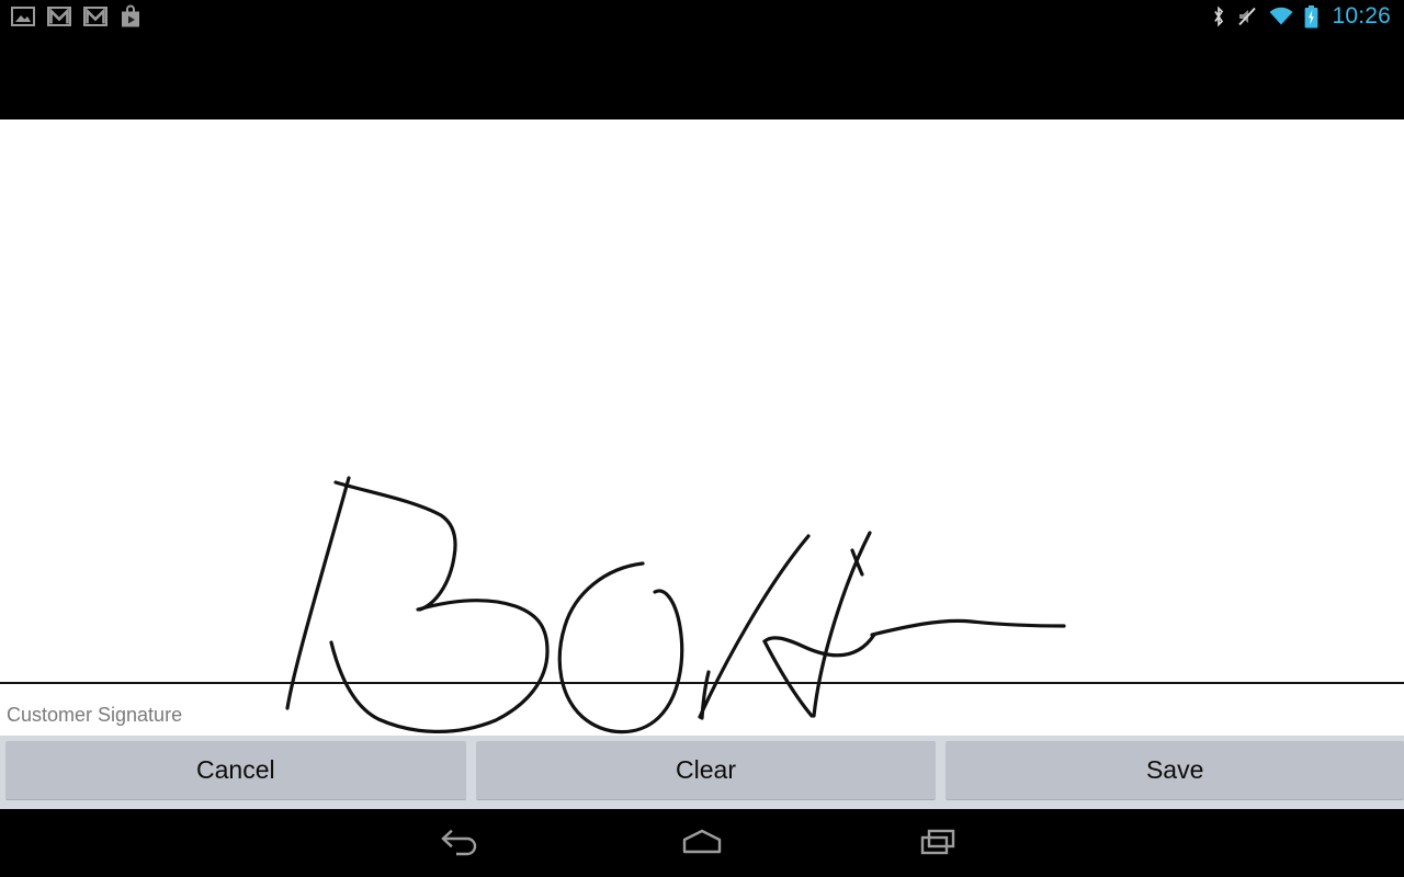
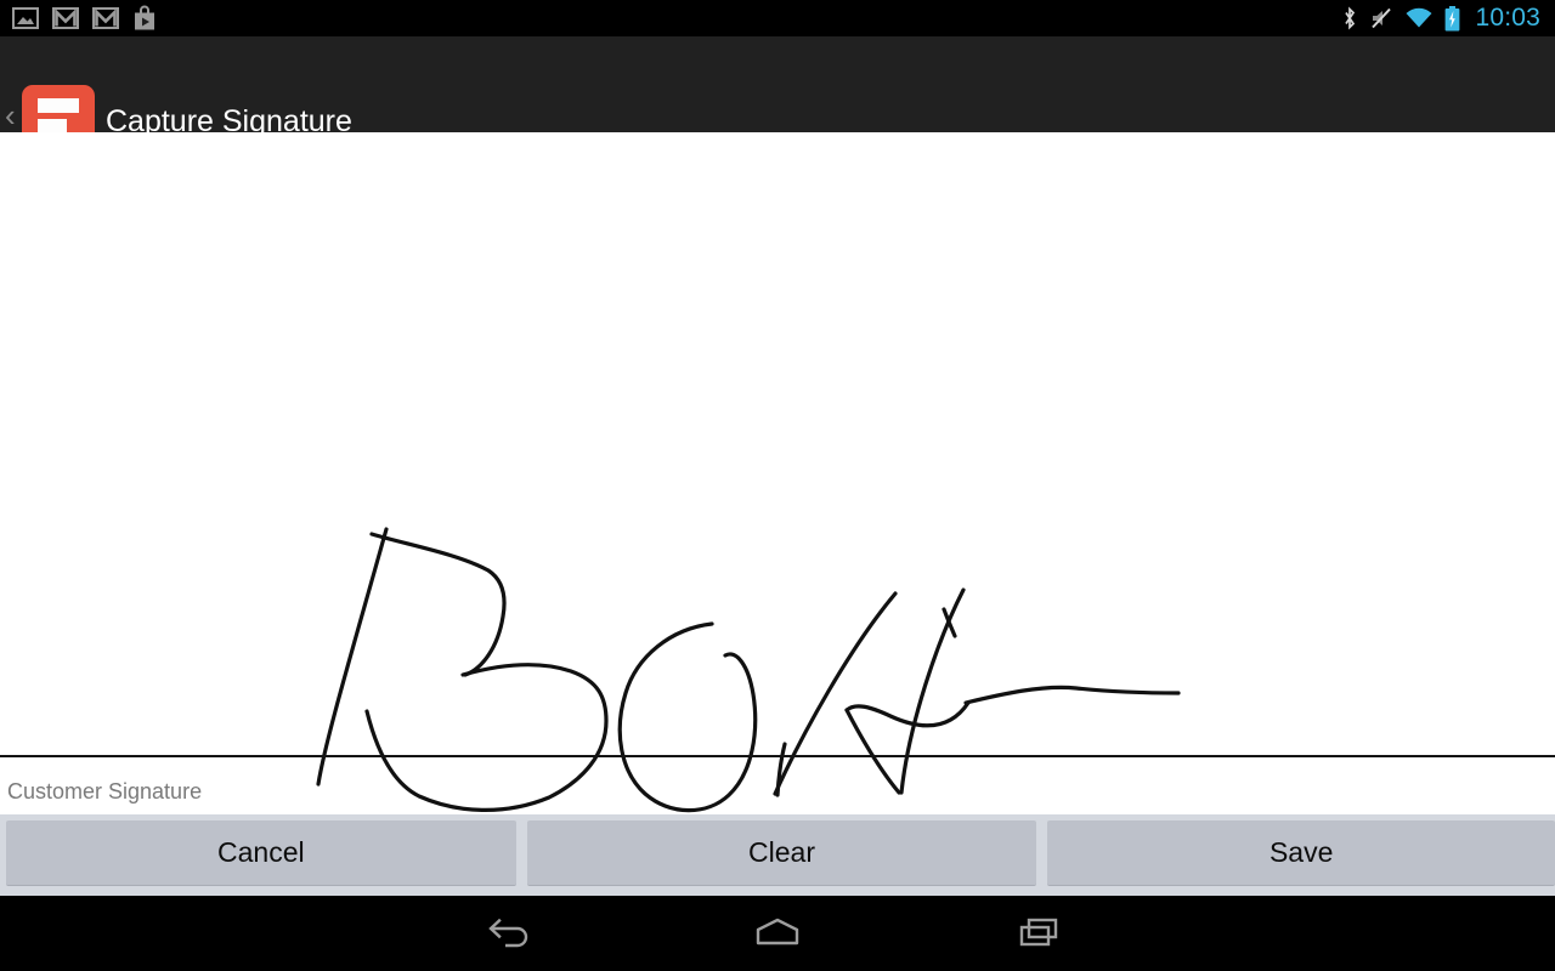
- 10:26
+ 10:03
+ ‹
+ Capture Signature
  Customer Signature
  Cancel
  Clear
  Save
